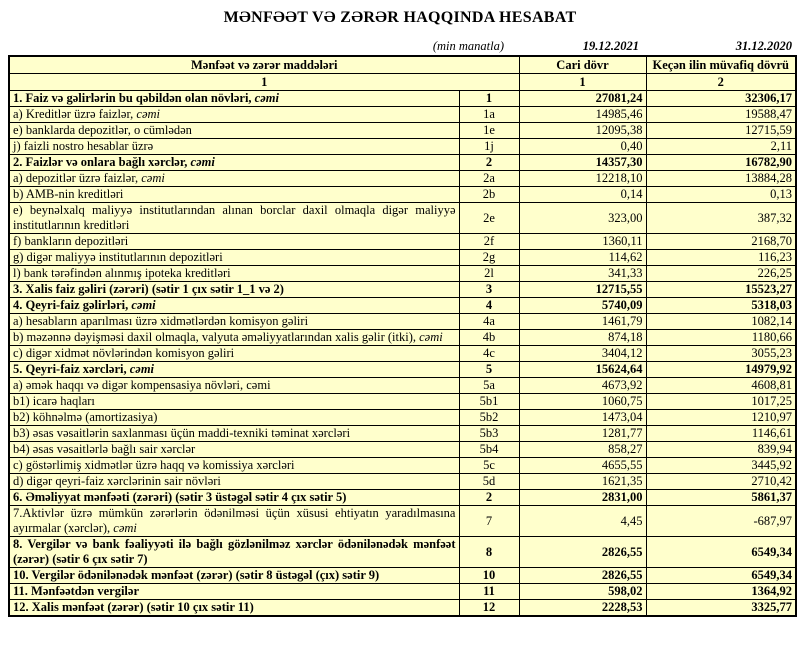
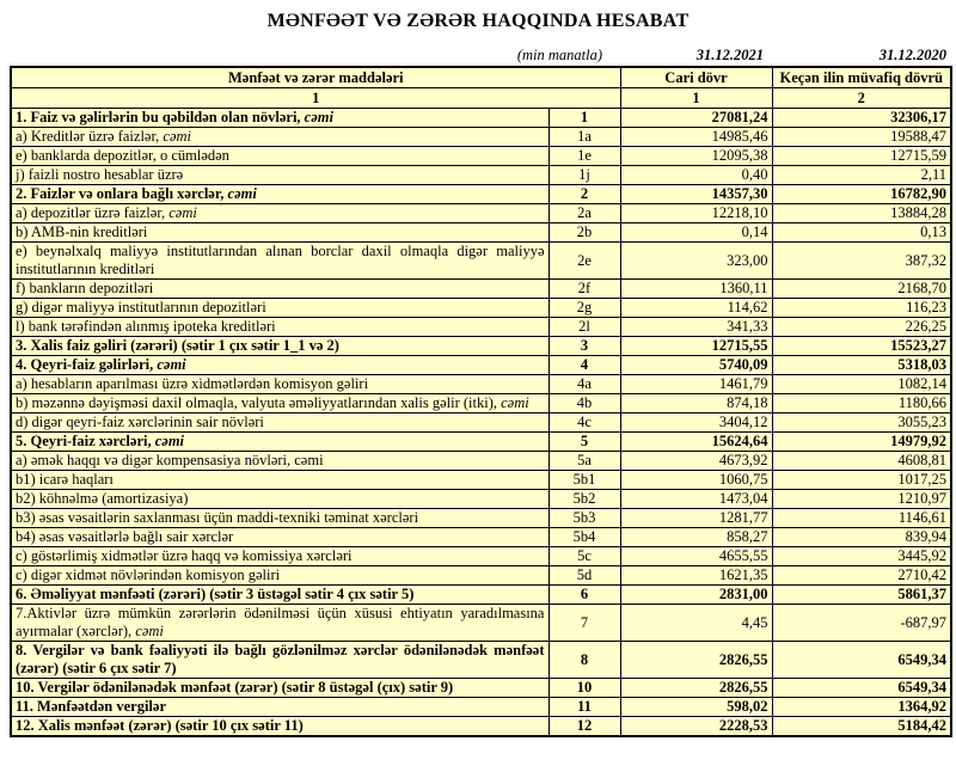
  MƏNFƏƏT VƏ ZƏRƏR HAQQINDA HESABAT
  (min manatla)
- 19.12.2021
+ 31.12.2021
  31.12.2020
  Mənfəət və zərər maddələri	Cari dövr	Keçən ilin müvafiq dövrü
  1	1	2
  1. Faiz və gəlirlərin bu qəbildən olan növləri, cəmi	1	27081,24	32306,17
  a) Kreditlər üzrə faizlər, cəmi	1a	14985,46	19588,47
  e) banklarda depozitlər, o cümlədən	1e	12095,38	12715,59
  j) faizli nostro hesablar üzrə	1j	0,40	2,11
  2. Faizlər və onlara bağlı xərclər, cəmi	2	14357,30	16782,90
  a) depozitlər üzrə faizlər, cəmi	2a	12218,10	13884,28
  b) AMB-nin kreditləri	2b	0,14	0,13
  e) beynəlxalq maliyyə institutlarından alınan borclar daxil olmaqla digər maliyyə institutlarının kreditləri	2e	323,00	387,32
  f) bankların depozitləri	2f	1360,11	2168,70
  g) digər maliyyə institutlarının depozitləri	2g	114,62	116,23
  l) bank tərəfindən alınmış ipoteka kreditləri	2l	341,33	226,25
  3. Xalis faiz gəliri (zərəri) (sətir 1 çıx sətir 1_1 və 2)	3	12715,55	15523,27
  4. Qeyri-faiz gəlirləri, cəmi	4	5740,09	5318,03
  a) hesabların aparılması üzrə xidmətlərdən komisyon gəliri	4a	1461,79	1082,14
  b) məzənnə dəyişməsi daxil olmaqla, valyuta əməliyyatlarından xalis gəlir (itki), cəmi	4b	874,18	1180,66
- c) digər xidmət növlərindən komisyon gəliri	4c	3404,12	3055,23
+ d) digər qeyri-faiz xərclərinin sair növləri	4c	3404,12	3055,23
  5. Qeyri-faiz xərcləri, cəmi	5	15624,64	14979,92
  a) əmək haqqı və digər kompensasiya növləri, cəmi	5a	4673,92	4608,81
  b1) icarə haqları	5b1	1060,75	1017,25
  b2) köhnəlmə (amortizasiya)	5b2	1473,04	1210,97
  b3) əsas vəsaitlərin saxlanması üçün maddi-texniki təminat xərcləri	5b3	1281,77	1146,61
  b4) əsas vəsaitlərlə bağlı sair xərclər	5b4	858,27	839,94
  c) göstərlimiş xidmətlər üzrə haqq və komissiya xərcləri	5c	4655,55	3445,92
- d) digər qeyri-faiz xərclərinin sair növləri	5d	1621,35	2710,42
+ c) digər xidmət növlərindən komisyon gəliri	5d	1621,35	2710,42
- 6. Əməliyyat mənfəəti (zərəri) (sətir 3 üstəgəl sətir 4 çıx sətir 5)	2	2831,00	5861,37
+ 6. Əməliyyat mənfəəti (zərəri) (sətir 3 üstəgəl sətir 4 çıx sətir 5)	6	2831,00	5861,37
  7.Aktivlər üzrə mümkün zərərlərin ödənilməsi üçün xüsusi ehtiyatın yaradılmasına ayırmalar (xərclər), cəmi	7	4,45	-687,97
  8. Vergilər və bank fəaliyyəti ilə bağlı gözlənilməz xərclər ödənilənədək mənfəət (zərər) (sətir 6 çıx sətir 7)	8	2826,55	6549,34
  10. Vergilər ödənilənədək mənfəət (zərər) (sətir 8 üstəgəl (çıx) sətir 9)	10	2826,55	6549,34
  11. Mənfəətdən vergilər	11	598,02	1364,92
- 12. Xalis mənfəət (zərər) (sətir 10 çıx sətir 11)	12	2228,53	3325,77
+ 12. Xalis mənfəət (zərər) (sətir 10 çıx sətir 11)	12	2228,53	5184,42
